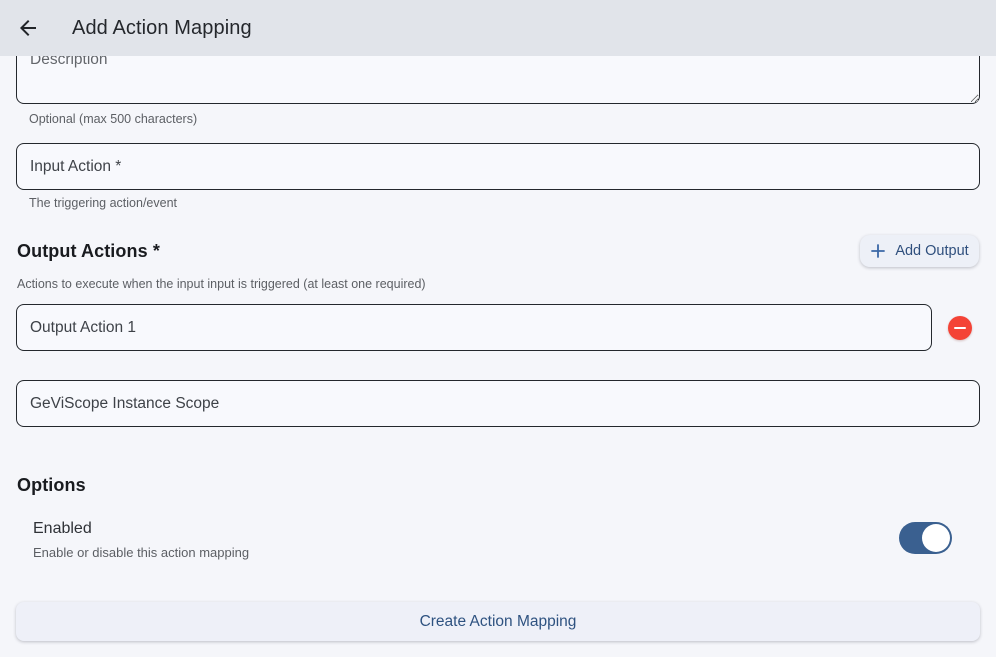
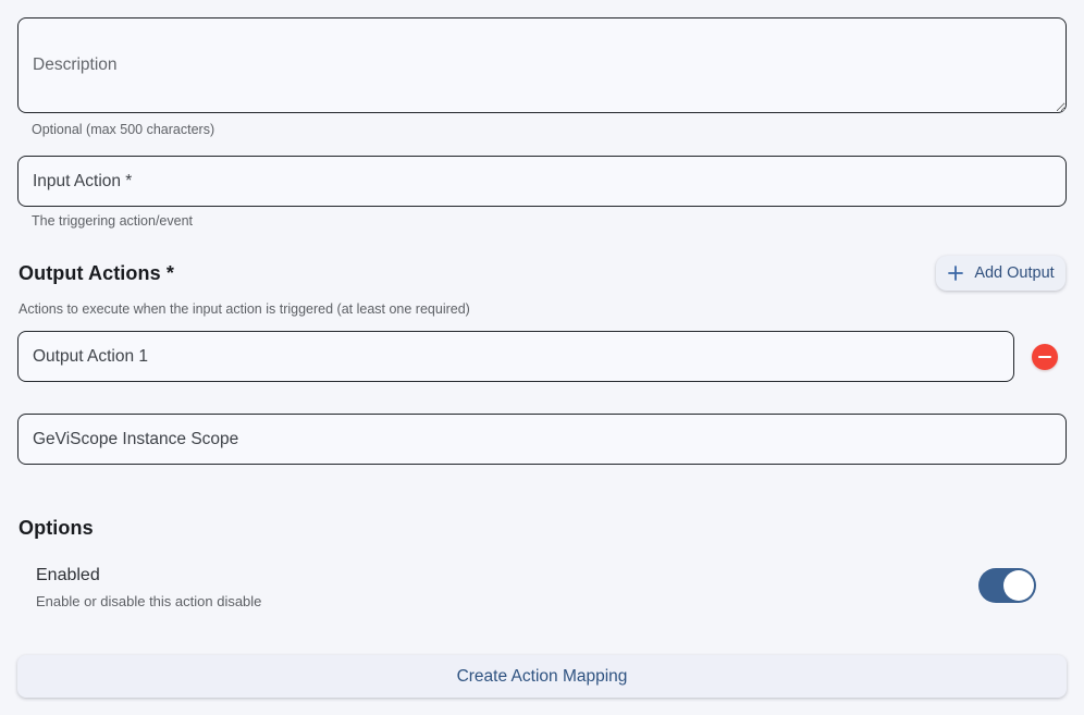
  Description
- Add Action Mapping
  Optional (max 500 characters)
  Input Action *
  The triggering action/event
  Output Actions *
  Add Output
- Actions to execute when the input input is triggered (at least one required)
+ Actions to execute when the input action is triggered (at least one required)
  Output Action 1
  GeViScope Instance Scope
  Options
  Enabled
- Enable or disable this action mapping
+ Enable or disable this action disable
  Create Action Mapping
